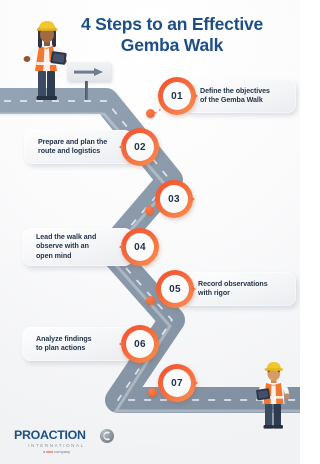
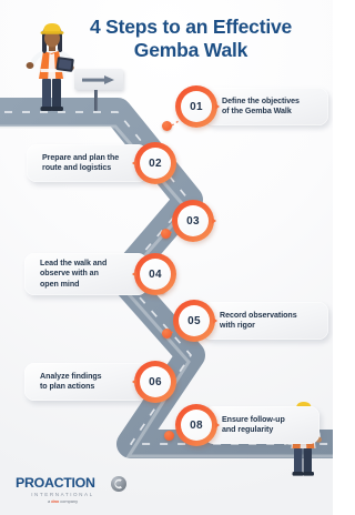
  4 Steps to an Effective
  Gemba Walk
  Define the objectives
  of the Gemba Walk
  01
  Prepare and plan the
  route and logistics
  02
  03
  Lead the walk and
  observe with an
  open mind
  04
  Record observations
  with rigor
  05
  Analyze findings
  to plan actions
  06
+ Ensure follow-up
+ and regularity
- 07
+ 08
  PROACTION
